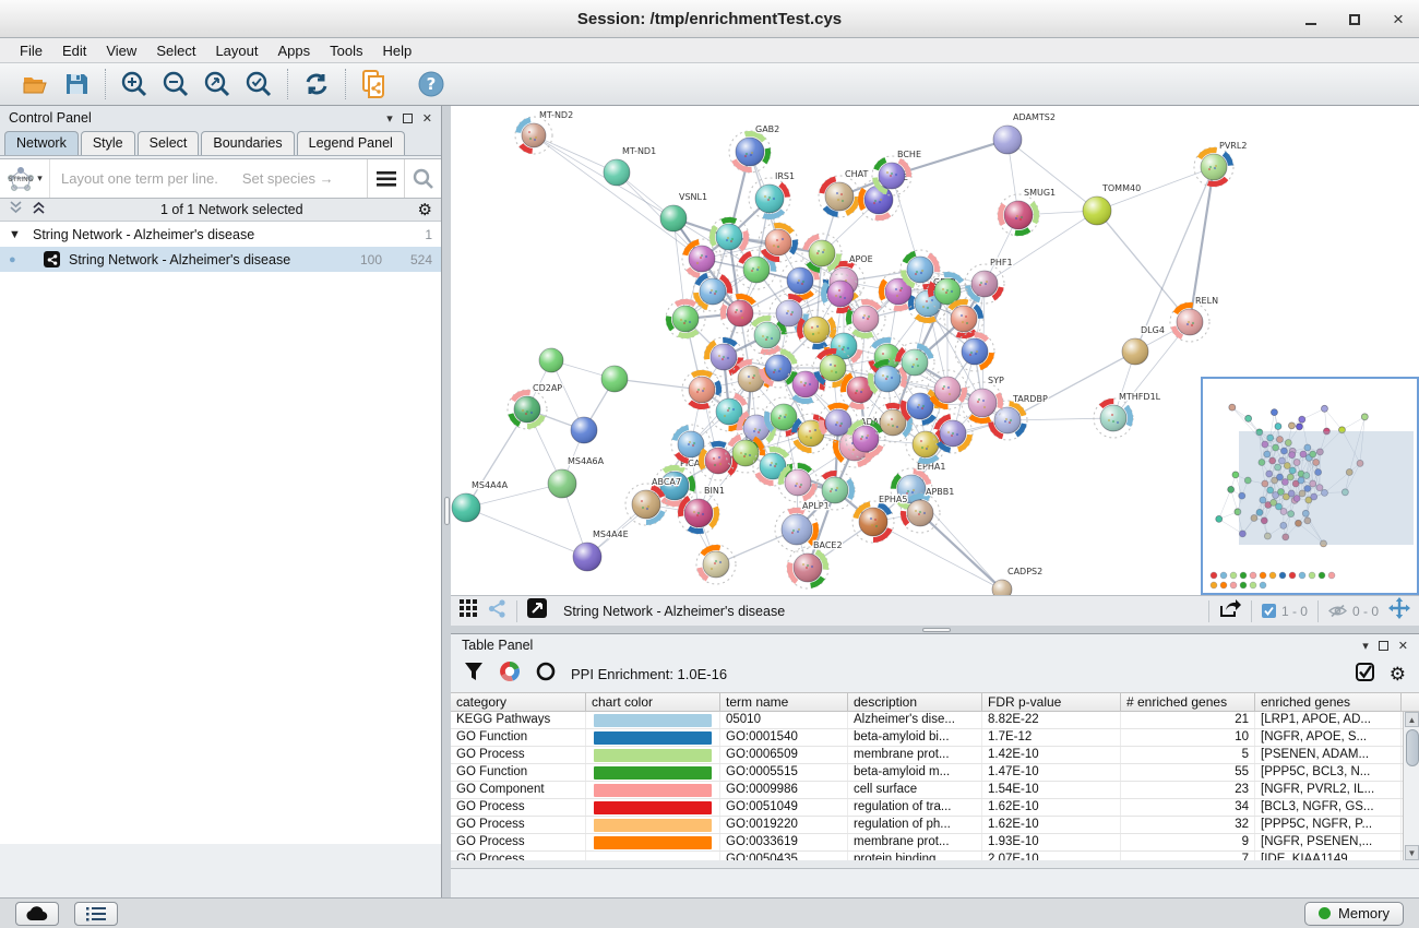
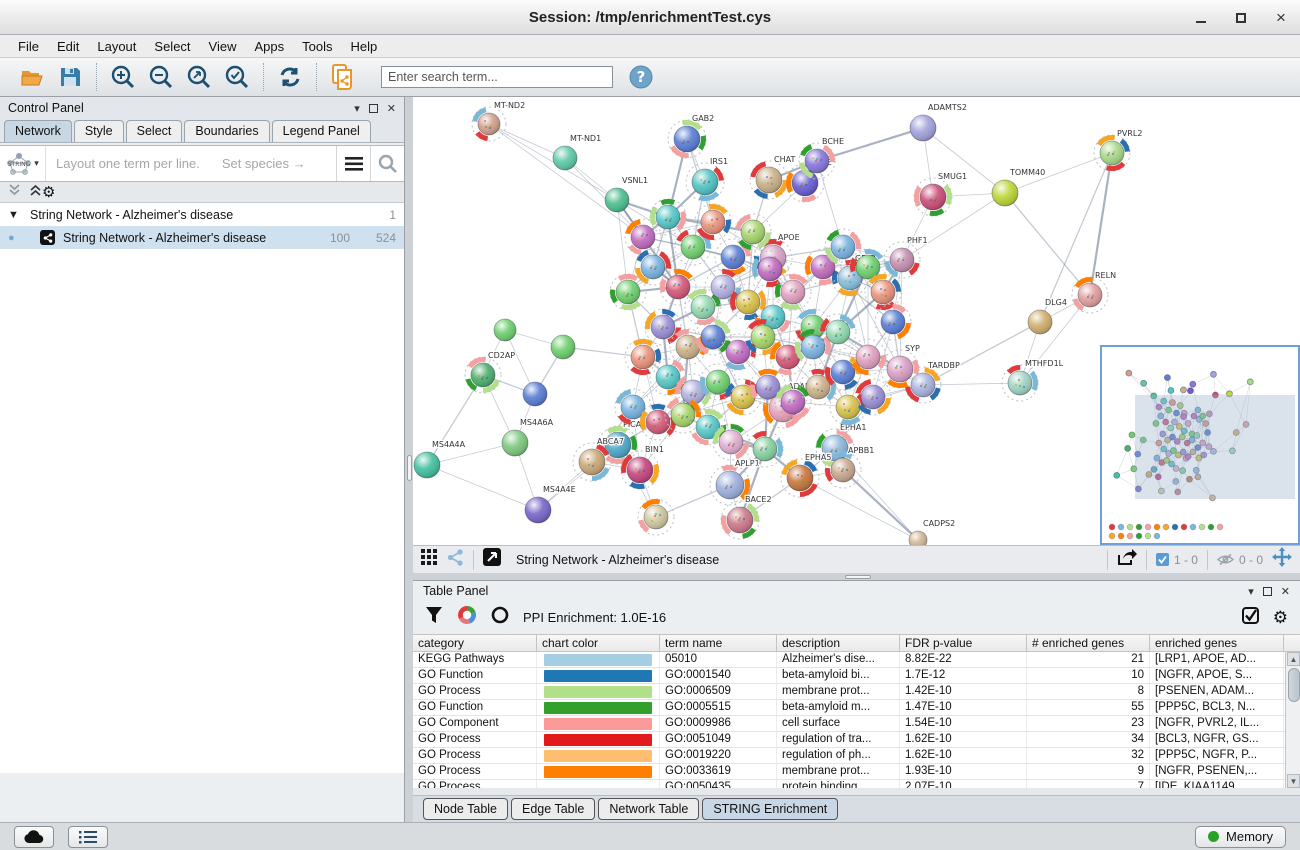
  Session: /tmp/enrichmentTest.cys
  ×
  File
  Edit
- View
+ Layout
  Select
- Layout
+ View
  Apps
  Tools
  Help
+ Enter search term...
  ?
  Control Panel
  ▾
  ✕
  Network
  Style
  Select
  Boundaries
  Legend Panel
  ▾
  Layout one term per line.
  Set species →
- 1 of 1 Network selected
  ⚙
  ▼
  String Network - Alzheimer's disease
  1
  ●
  String Network - Alzheimer's disease
  100
  524
  MT-ND2
  MT-ND1
  VSNL1
  GAB2
  IRS1
  CHAT
  BCHE
  ADAMTS2
  PVRL2
  TOMM40
  SMUG1
  PHF1
  RELN
  DLG4
  MTHFD1L
  TARDBP
  SYP
  CD2AP
  MS4A6A
  MS4A4A
  MS4A4E
  ABCA7
  BIN1
  EPHA1
  APBB1
  EPHA5
  APLP1
  BACE2
  CADPS2
  APOE
  String Network - Alzheimer's disease
  1 - 0
  0 - 0
  Table Panel
  ▾
  ✕
  PPI Enrichment: 1.0E-16
  ⚙
  category
  chart color
  term name
  description
  FDR p-value
  # enriched genes
  enriched genes
  KEGG Pathways
  05010
  Alzheimer's dise...
  8.82E-22
  21
  [LRP1, APOE, AD...
  GO Function
  GO:0001540
  beta-amyloid bi...
  1.7E-12
  10
  [NGFR, APOE, S...
  GO Process
  GO:0006509
  membrane prot...
  1.42E-10
- 5
+ 8
  [PSENEN, ADAM...
  GO Function
  GO:0005515
  beta-amyloid m...
  1.47E-10
  55
  [PPP5C, BCL3, N...
  GO Component
  GO:0009986
  cell surface
  1.54E-10
  23
  [NGFR, PVRL2, IL...
  GO Process
  GO:0051049
  regulation of tra...
  1.62E-10
  34
  [BCL3, NGFR, GS...
  GO Process
  GO:0019220
  regulation of ph...
  1.62E-10
  32
  [PPP5C, NGFR, P...
  GO Process
  GO:0033619
  membrane prot...
  1.93E-10
  9
  [NGFR, PSENEN,...
  GO Process
  GO:0050435
  protein binding
  2.07E-10
  7
  [IDE, KIAA1149...
  ▲
  ▼
+ Node Table
+ Edge Table
+ Network Table
+ STRING Enrichment
  Memory
